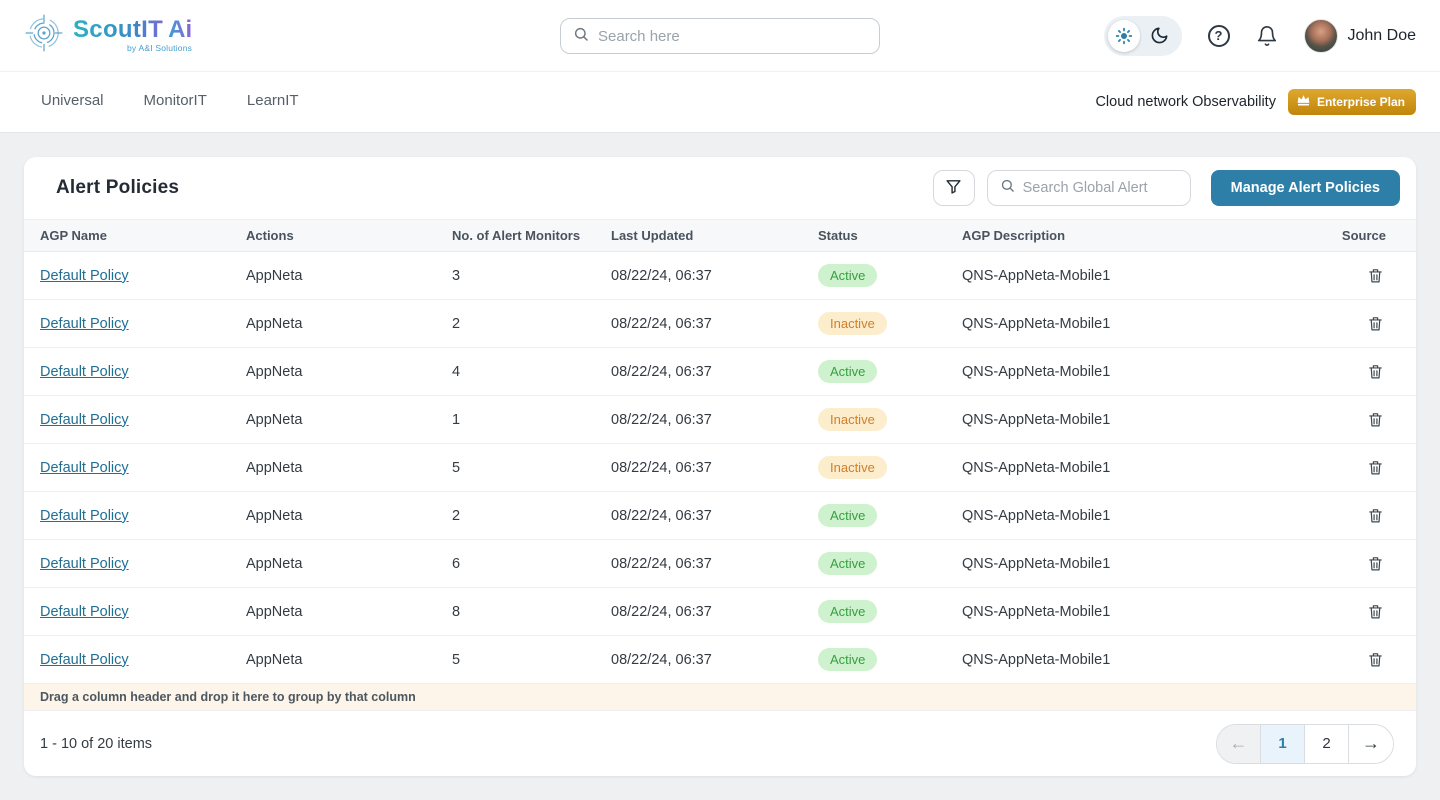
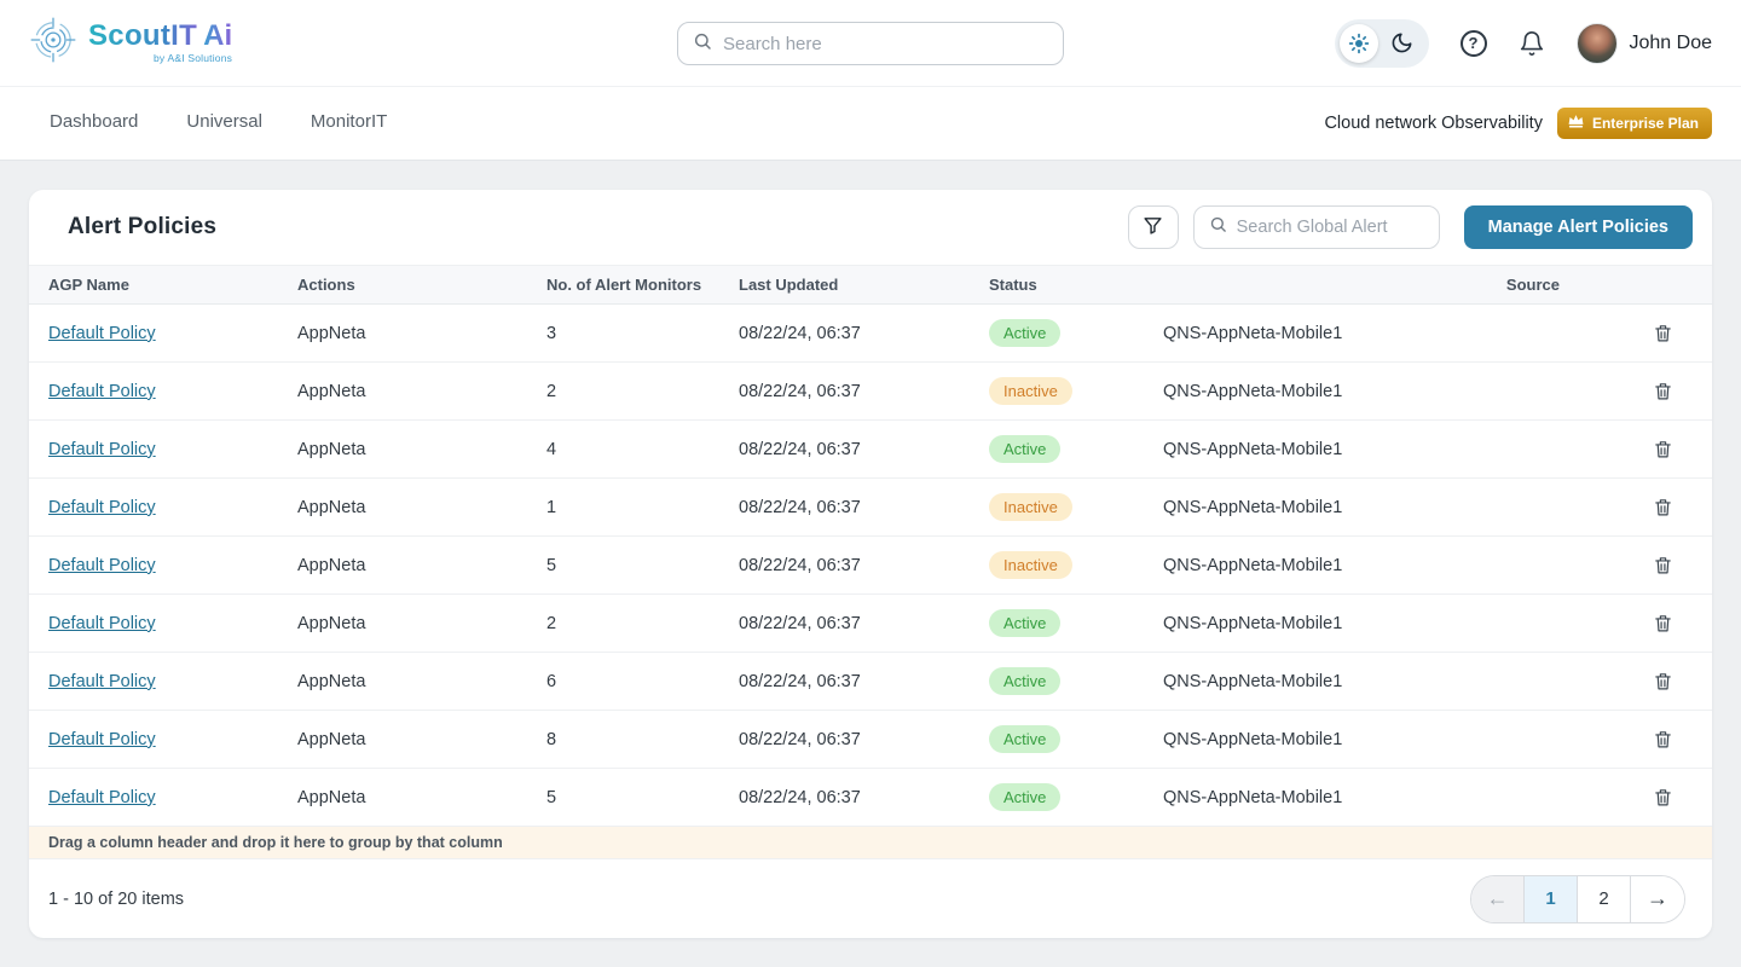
  ScoutIT
  Ai
  by A&I Solutions
  Search here
  ?
  John Doe
+ Dashboard
  Universal
  MonitorIT
- LearnIT
  Cloud network Observability
  Enterprise Plan
  Alert Policies
  Search Global Alert
  Manage Alert Policies
  AGP Name
  Actions
  No. of Alert Monitors
  Last Updated
  Status
- AGP Description
  Source
  Default Policy
  AppNeta
  3
  08/22/24, 06:37
  Active
  QNS-AppNeta-Mobile1
  Default Policy
  AppNeta
  2
  08/22/24, 06:37
  Inactive
  QNS-AppNeta-Mobile1
  Default Policy
  AppNeta
  4
  08/22/24, 06:37
  Active
  QNS-AppNeta-Mobile1
  Default Policy
  AppNeta
  1
  08/22/24, 06:37
  Inactive
  QNS-AppNeta-Mobile1
  Default Policy
  AppNeta
  5
  08/22/24, 06:37
  Inactive
  QNS-AppNeta-Mobile1
  Default Policy
  AppNeta
  2
  08/22/24, 06:37
  Active
  QNS-AppNeta-Mobile1
  Default Policy
  AppNeta
  6
  08/22/24, 06:37
  Active
  QNS-AppNeta-Mobile1
  Default Policy
  AppNeta
  8
  08/22/24, 06:37
  Active
  QNS-AppNeta-Mobile1
  Default Policy
  AppNeta
  5
  08/22/24, 06:37
  Active
  QNS-AppNeta-Mobile1
  Drag a column header and drop it here to group by that column
  1 - 10 of 20 items
  ←
  1
  2
  →
